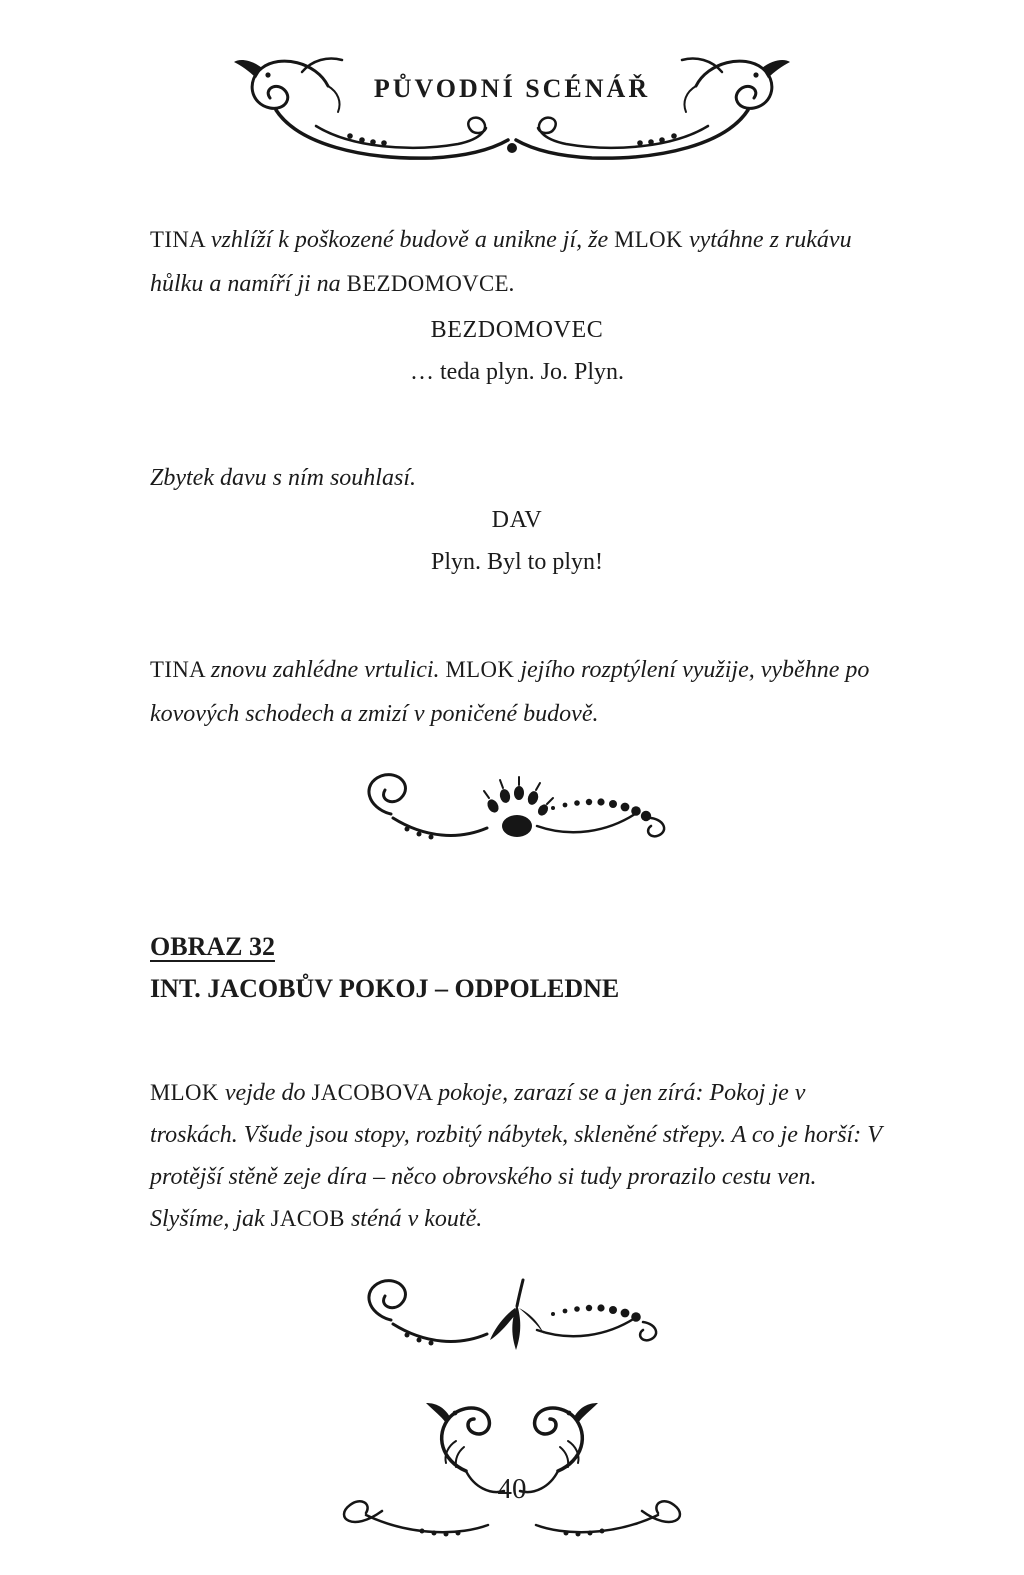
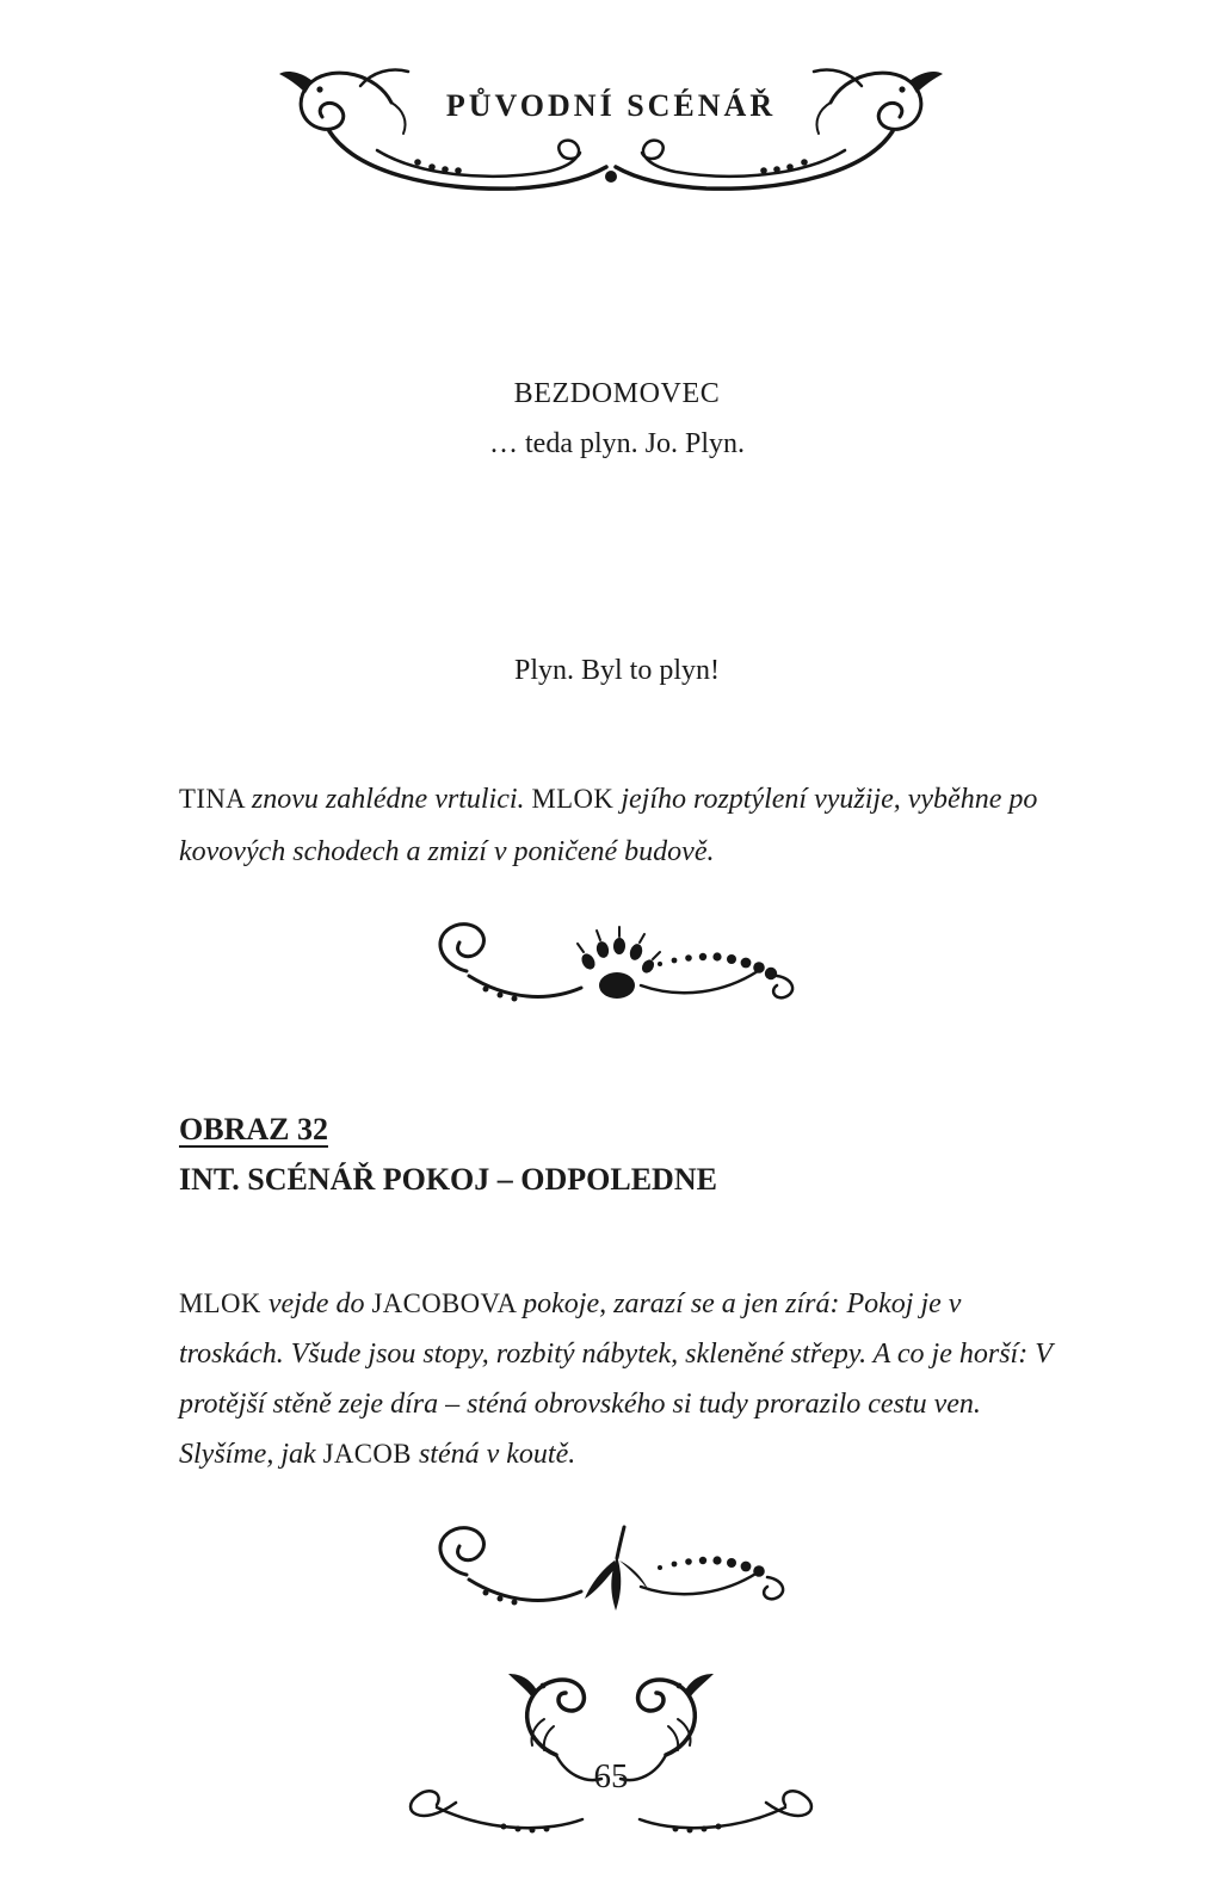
  PŮVODNÍ SCÉNÁŘ
- TINA vzhlíží k poškozené budově a unikne jí, že MLOK vytáhne z rukávu hůlku a namíří ji na BEZDOMOVCE.
  BEZDOMOVEC
  … teda plyn. Jo. Plyn.
- Zbytek davu s ním souhlasí.
- DAV
  Plyn. Byl to plyn!
  TINA znovu zahlédne vrtulici. MLOK jejího rozptýlení využije, vyběhne po kovových schodech a zmizí v poničené budově.
  OBRAZ 32
- INT. JACOBŮV POKOJ – ODPOLEDNE
+ INT. SCÉNÁŘ POKOJ – ODPOLEDNE
- MLOK vejde do JACOBOVA pokoje, zarazí se a jen zírá: Pokoj je v troskách. Všude jsou stopy, rozbitý nábytek, skleněné střepy. A co je horší: V protější stěně zeje díra – něco obrovského si tudy prorazilo cestu ven. Slyšíme, jak JACOB sténá v koutě.
+ MLOK vejde do JACOBOVA pokoje, zarazí se a jen zírá: Pokoj je v troskách. Všude jsou stopy, rozbitý nábytek, skleněné střepy. A co je horší: V protější stěně zeje díra – sténá obrovského si tudy prorazilo cestu ven. Slyšíme, jak JACOB sténá v koutě.
- 40
+ 65
